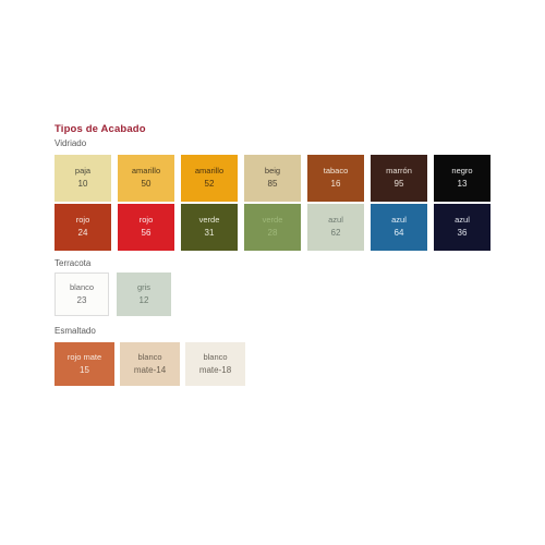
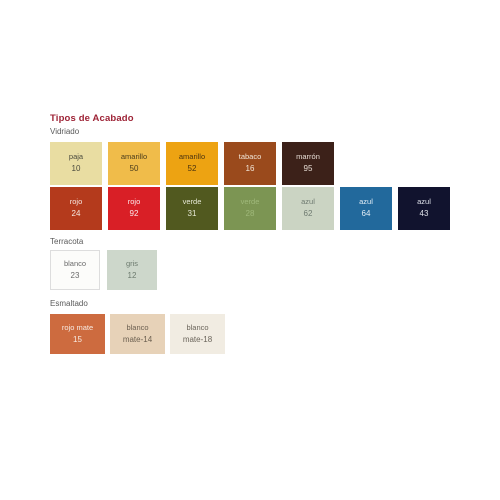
  Tipos de Acabado
  Vidriado
  paja
  10
  amarillo
  50
  amarillo
  52
- beig
- 85
  tabaco
  16
  marrón
  95
- negro
- 13
  rojo
  24
  rojo
- 56
+ 92
  verde
  31
  verde
  28
  azul
  62
  azul
  64
  azul
- 36
+ 43
  Terracota
  blanco
  23
  gris
  12
  Esmaltado
  rojo mate
  15
  blanco
  mate-14
  blanco
  mate-18
